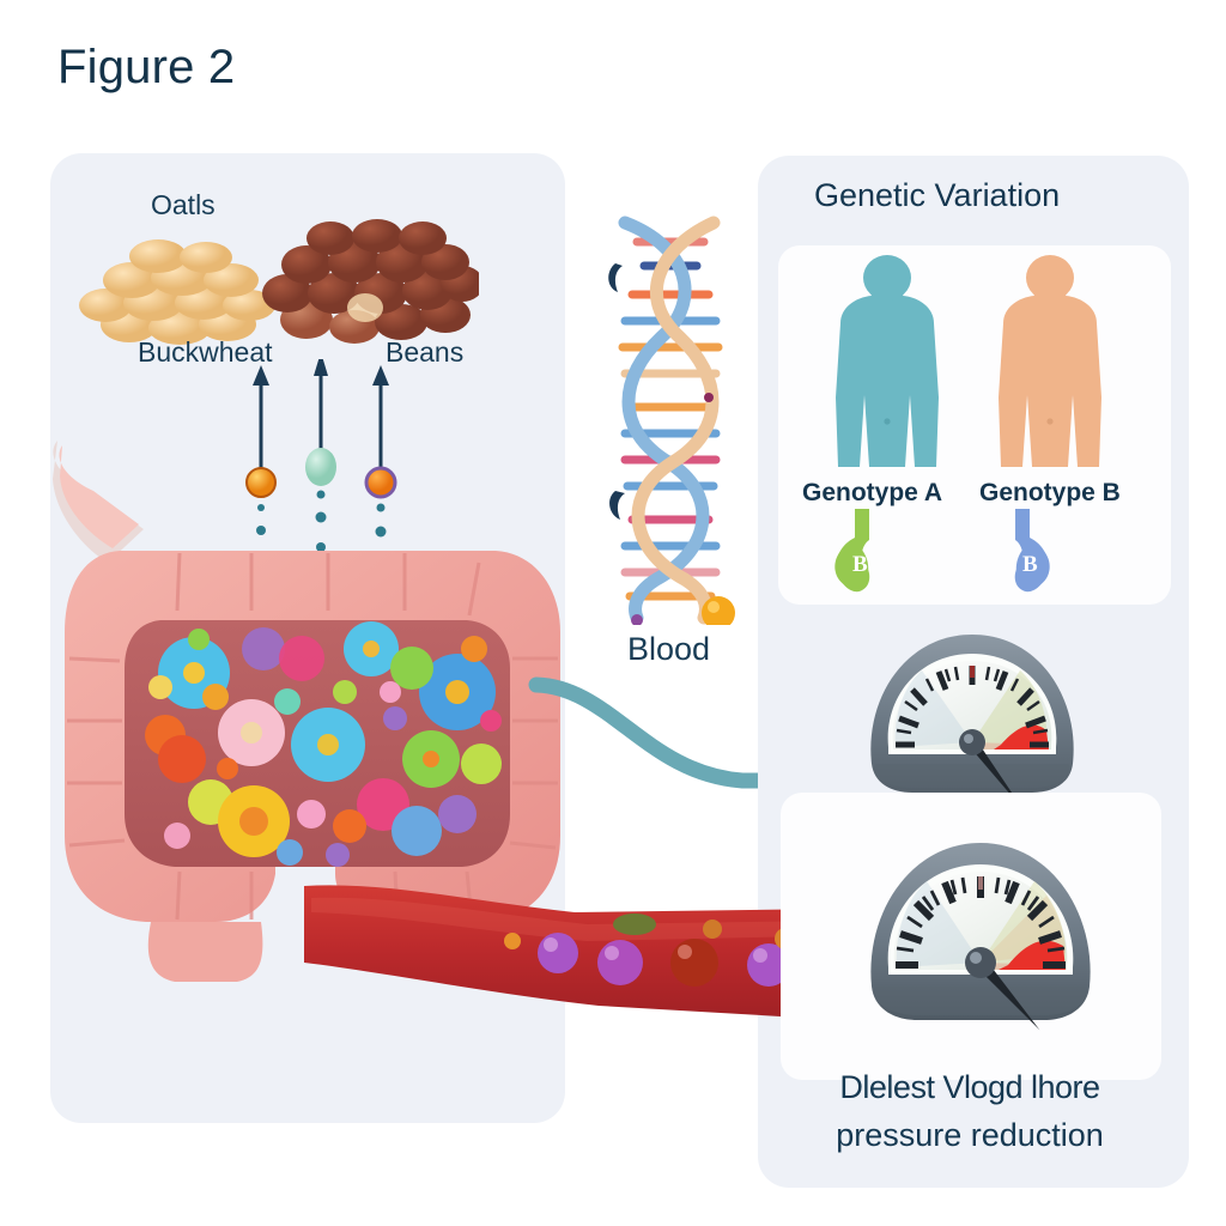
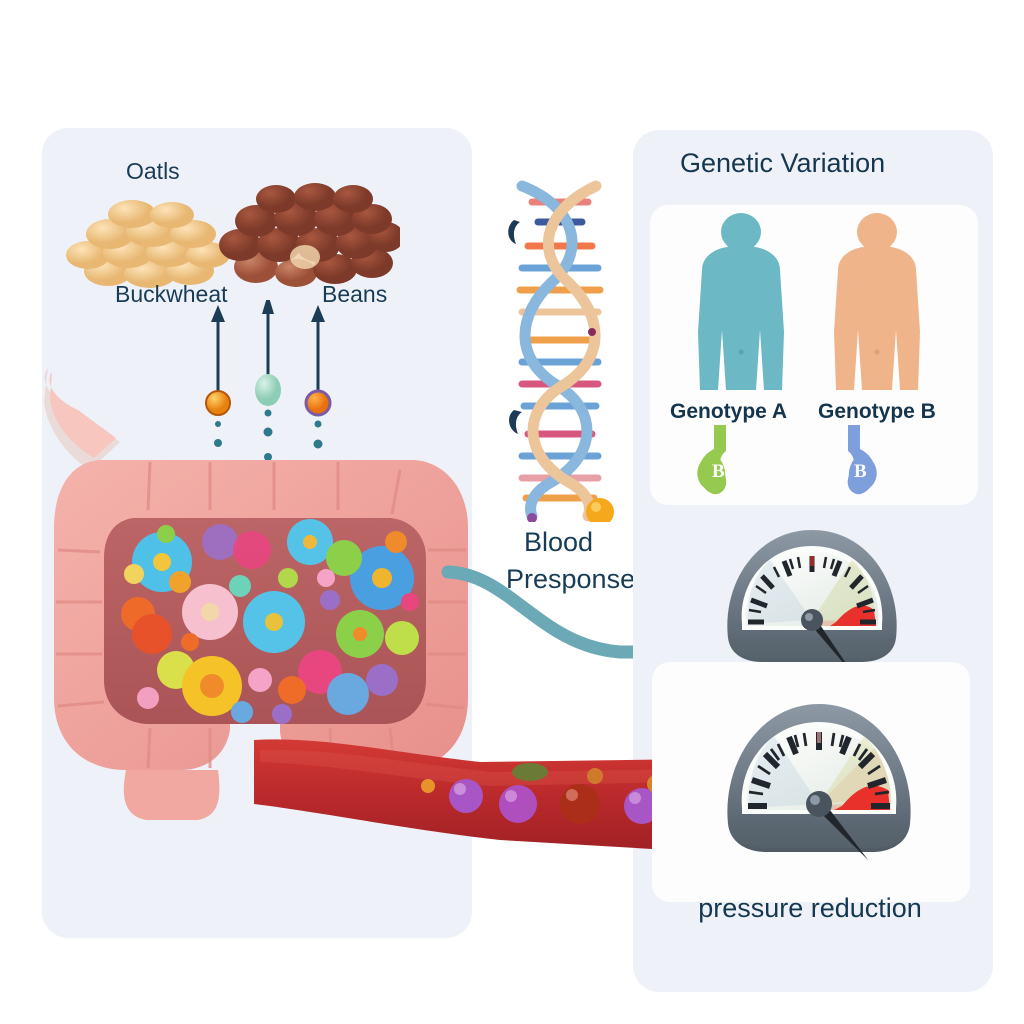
- Figure 2
  Oatls
  Buckwheat
  Beans
  Blood
+ Presponse
  Genetic Variation
  Genotype A
  Genotype B
  B
  B
- Dlelest Vlogd lhore
  pressure reduction
